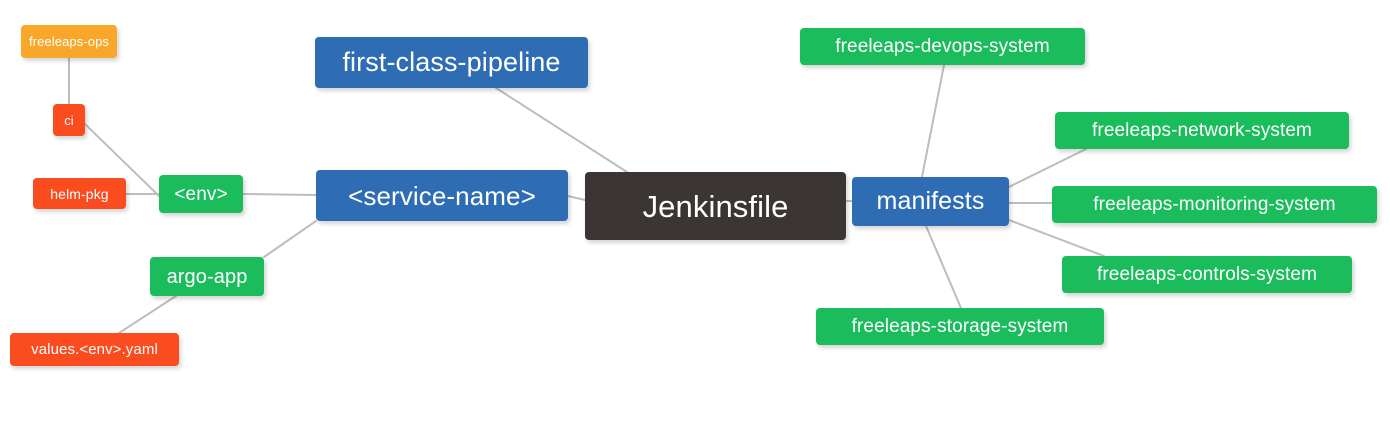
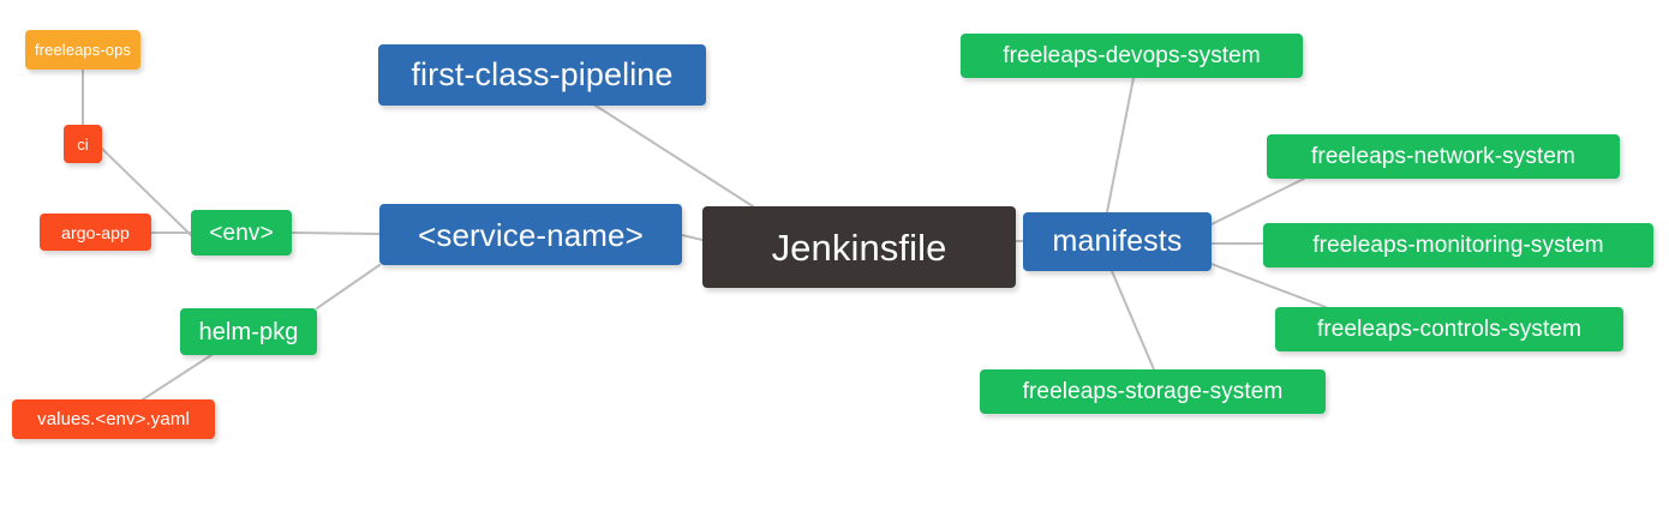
  freeleaps-ops
  ci
- helm-pkg
+ argo-app
  <env>
- argo-app
+ helm-pkg
  values.<env>.yaml
  first-class-pipeline
  <service-name>
  Jenkinsfile
  manifests
  freeleaps-devops-system
  freeleaps-network-system
  freeleaps-monitoring-system
  freeleaps-controls-system
  freeleaps-storage-system
